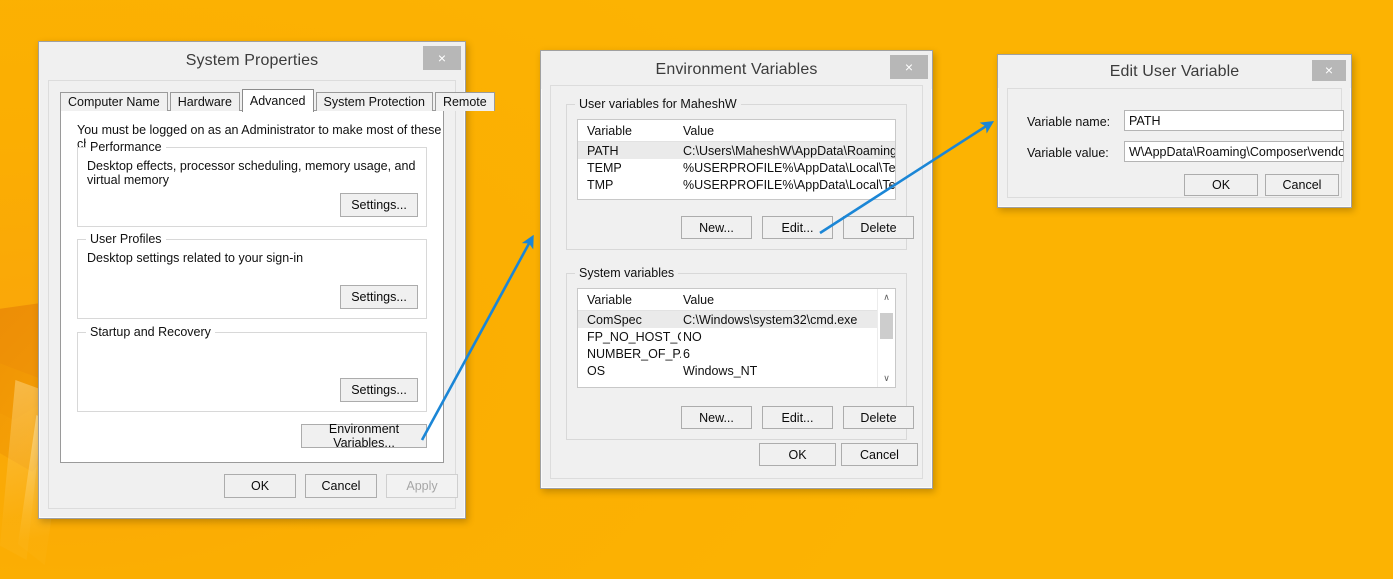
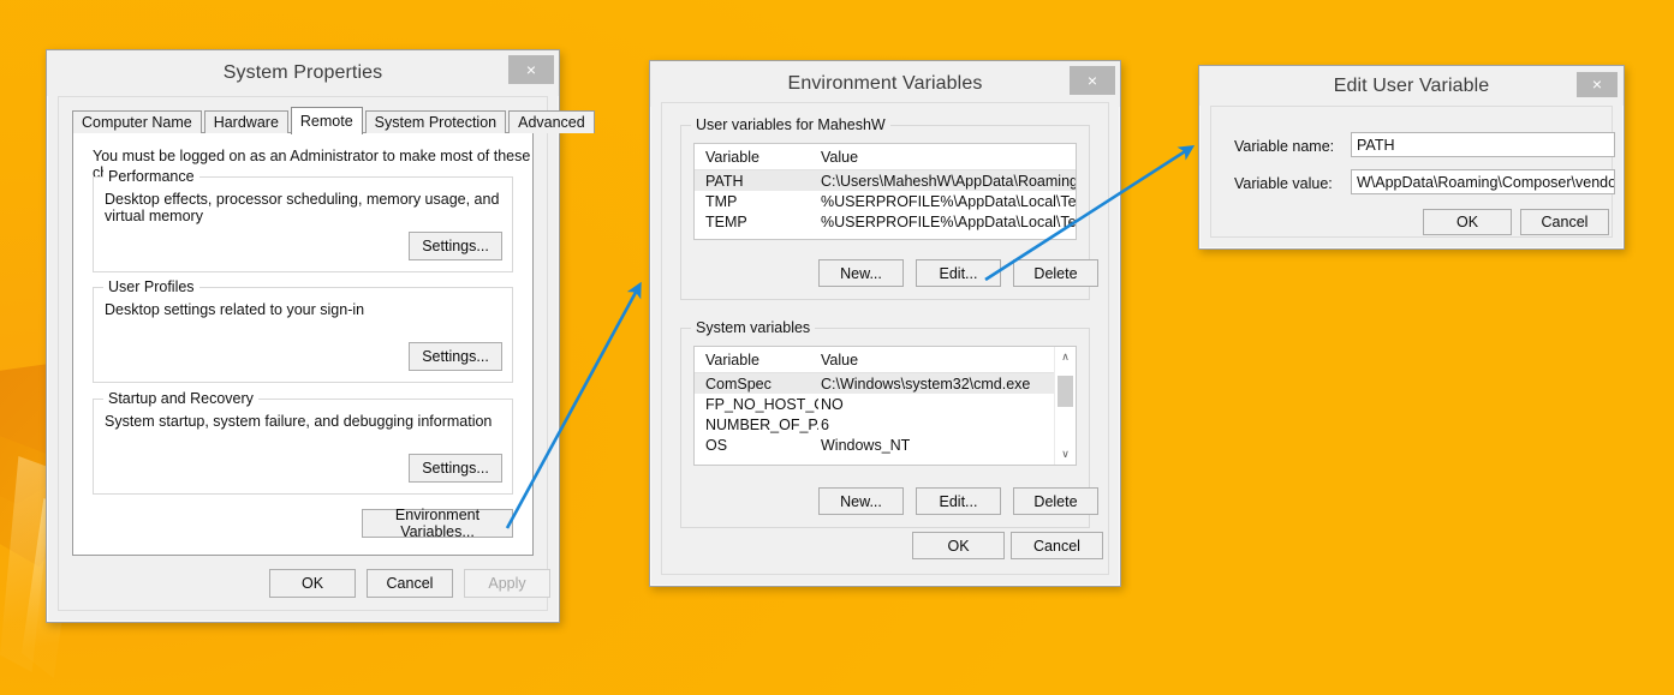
  System Properties
  ×
  Computer Name
  Hardware
- Advanced
+ Remote
  System Protection
- Remote
+ Advanced
  You must be logged on as an Administrator to make most of these c
  Performance
  Desktop effects, processor scheduling, memory usage, and virtual memory
  Settings...
  User Profiles
  Desktop settings related to your sign-in
  Settings...
  Startup and Recovery
+ System startup, system failure, and debugging information
  Settings...
  Environment Variables...
  OK
  Cancel
  Apply
  Environment Variables
  ×
  User variables for MaheshW
  Variable
  Value
  PATH
  C:\Users\MaheshW\AppData\Roaming
- TEMP
+ TMP
  %USERPROFILE%\AppData\Local\Te
- TMP
+ TEMP
  %USERPROFILE%\AppData\Local\Te
  New...
  Edit...
  Delete
  System variables
  Variable
  Value
  ComSpec
  C:\Windows\system32\cmd.exe
  FP_NO_HOST_
  NO
  NUMBER_OF_P.
  6
  OS
  Windows_NT
  ∧
  ∨
  New...
  Edit...
  Delete
  OK
  Cancel
  Edit User Variable
  ×
  Variable name:
  PATH
  Variable value:
  W\AppData\Roaming\Composer\vendo
  OK
  Cancel
